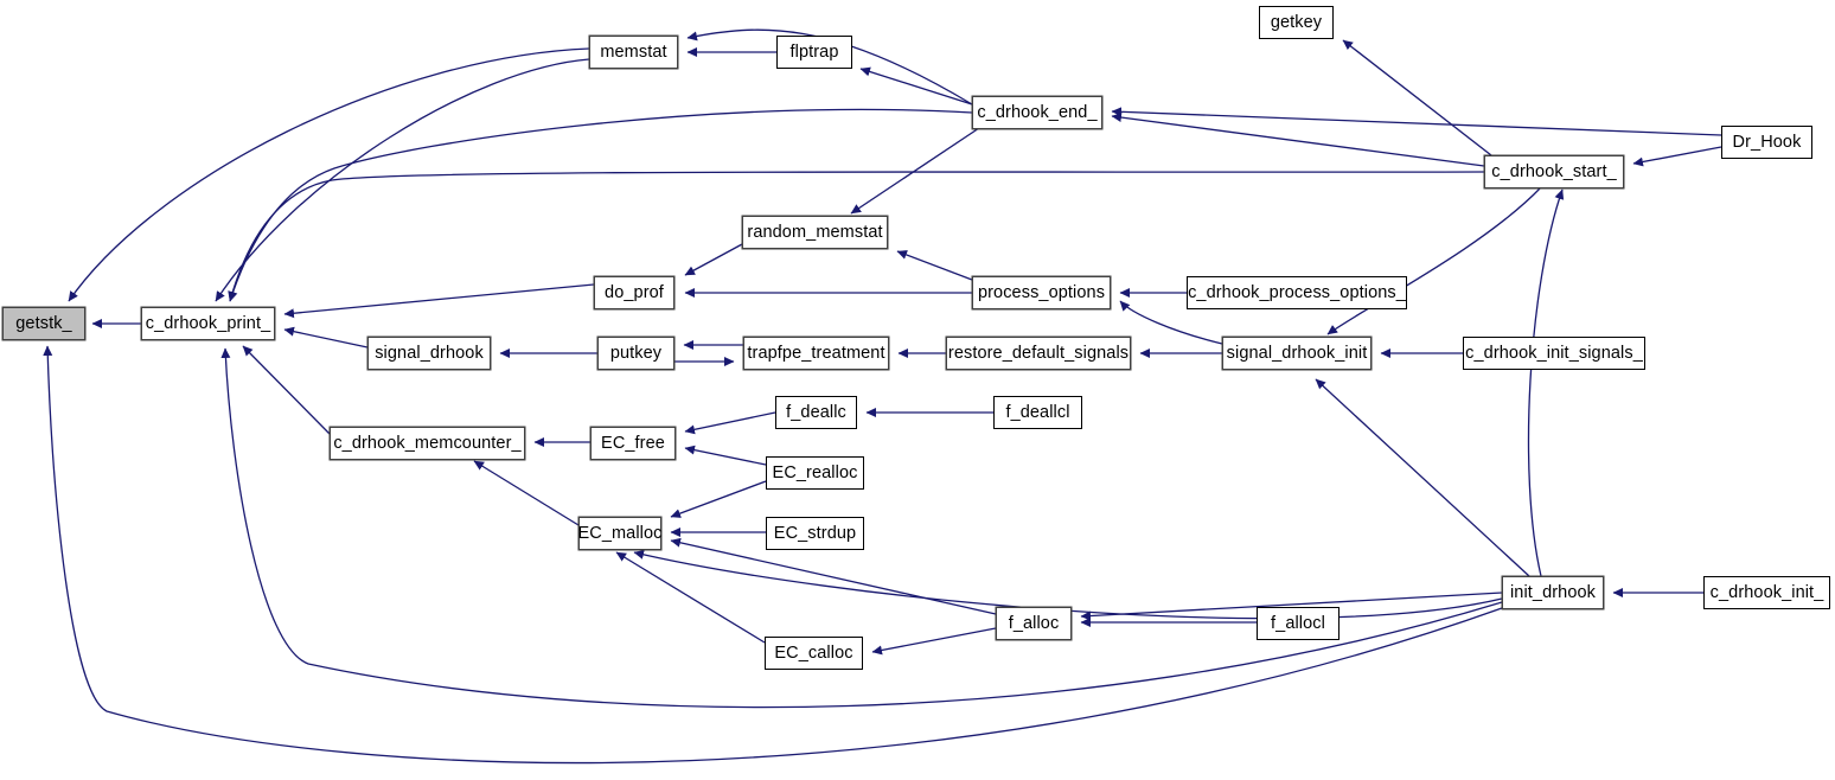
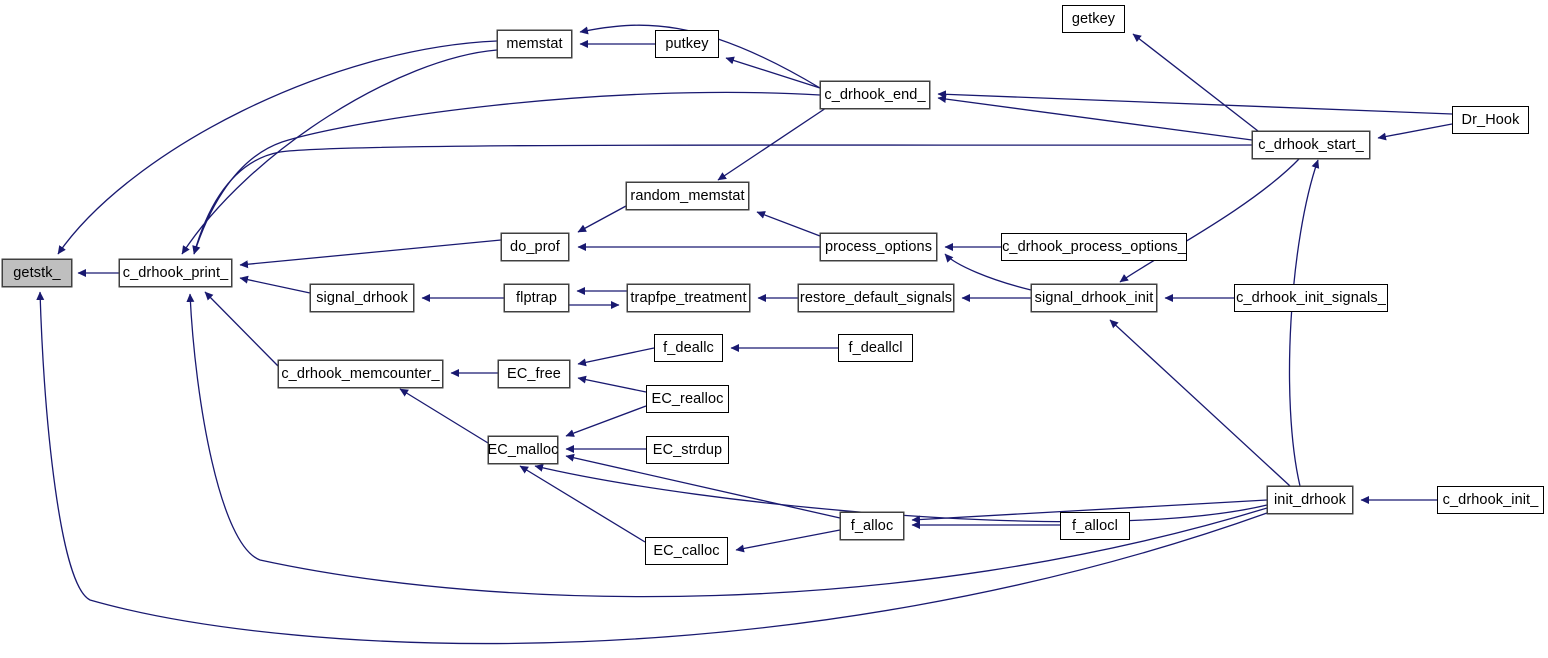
  getstk_
  c_drhook_print_
  memstat
- flptrap
+ putkey
  getkey
  c_drhook_end_
  Dr_Hook
  c_drhook_start_
  random_memstat
  do_prof
  process_options
  c_drhook_process_options_
  signal_drhook
- putkey
+ flptrap
  trapfpe_treatment
  restore_default_signals
  signal_drhook_init
  c_drhook_init_signals_
  f_deallc
  f_deallcl
  c_drhook_memcounter_
  EC_free
  EC_realloc
  EC_malloc
  EC_strdup
  f_alloc
  f_allocl
  EC_calloc
  init_drhook
  c_drhook_init_
